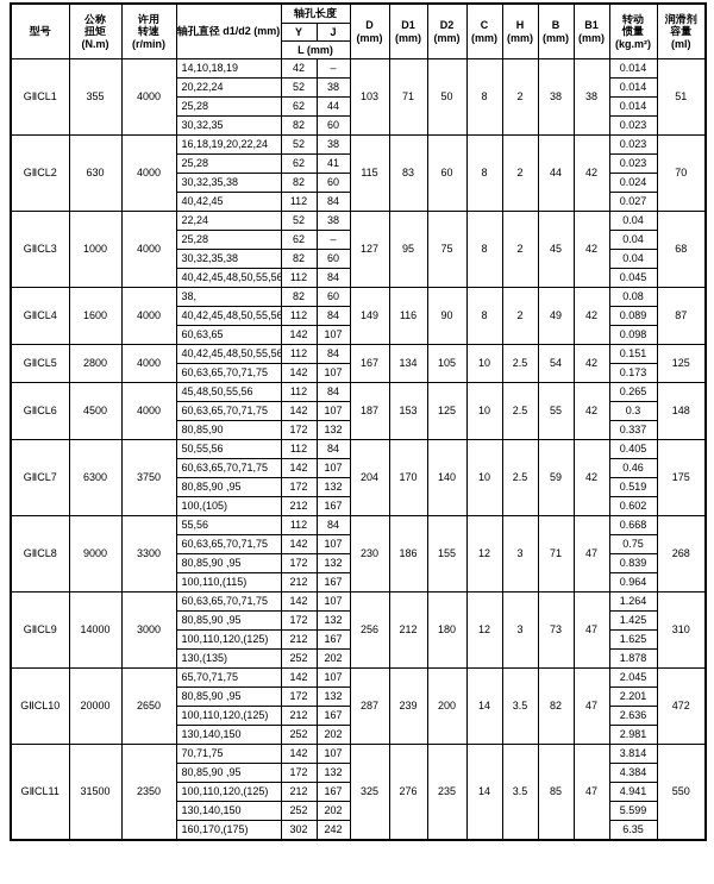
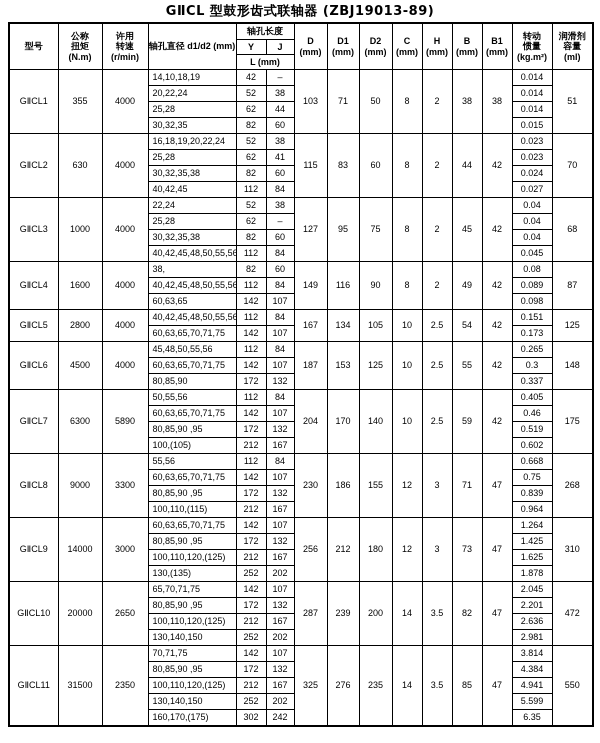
+ GⅡCL 型鼓形齿式联轴器 (ZBJ19013-89)
  型号	公称 扭矩 (N.m)	许用 转速 (r/min)	轴孔直径 d1/d2 (mm)	轴孔长度	D (mm)	D1 (mm)	D2 (mm)	C (mm)	H (mm)	B (mm)	B1 (mm)	转动 惯量 (kg.m²)	润滑剂 容量 (ml)
  Y	J
  L (mm)
  GⅡCL1	355	4000	14,10,18,19	42	–	103	71	50	8	2	38	38	0.014	51
  20,22,24	52	38	0.014
  25,28	62	44	0.014
- 30,32,35	82	60	0.023
+ 30,32,35	82	60	0.015
  GⅡCL2	630	4000	16,18,19,20,22,24	52	38	115	83	60	8	2	44	42	0.023	70
  25,28	62	41	0.023
  30,32,35,38	82	60	0.024
  40,42,45	112	84	0.027
  GⅡCL3	1000	4000	22,24	52	38	127	95	75	8	2	45	42	0.04	68
  25,28	62	–	0.04
  30,32,35,38	82	60	0.04
  40,42,45,48,50,55,56	112	84	0.045
  GⅡCL4	1600	4000	38,	82	60	149	116	90	8	2	49	42	0.08	87
  40,42,45,48,50,55,56	112	84	0.089
  60,63,65	142	107	0.098
  GⅡCL5	2800	4000	40,42,45,48,50,55,56	112	84	167	134	105	10	2.5	54	42	0.151	125
  60,63,65,70,71,75	142	107	0.173
  GⅡCL6	4500	4000	45,48,50,55,56	112	84	187	153	125	10	2.5	55	42	0.265	148
  60,63,65,70,71,75	142	107	0.3
  80,85,90	172	132	0.337
- GⅡCL7	6300	3750	50,55,56	112	84	204	170	140	10	2.5	59	42	0.405	175
+ GⅡCL7	6300	5890	50,55,56	112	84	204	170	140	10	2.5	59	42	0.405	175
  60,63,65,70,71,75	142	107	0.46
  80,85,90 ,95	172	132	0.519
  100,(105)	212	167	0.602
  GⅡCL8	9000	3300	55,56	112	84	230	186	155	12	3	71	47	0.668	268
  60,63,65,70,71,75	142	107	0.75
  80,85,90 ,95	172	132	0.839
  100,110,(115)	212	167	0.964
  GⅡCL9	14000	3000	60,63,65,70,71,75	142	107	256	212	180	12	3	73	47	1.264	310
  80,85,90 ,95	172	132	1.425
  100,110,120,(125)	212	167	1.625
  130,(135)	252	202	1.878
  GⅡCL10	20000	2650	65,70,71,75	142	107	287	239	200	14	3.5	82	47	2.045	472
  80,85,90 ,95	172	132	2.201
  100,110,120,(125)	212	167	2.636
  130,140,150	252	202	2.981
  GⅡCL11	31500	2350	70,71,75	142	107	325	276	235	14	3.5	85	47	3.814	550
  80,85,90 ,95	172	132	4.384
  100,110,120,(125)	212	167	4.941
  130,140,150	252	202	5.599
  160,170,(175)	302	242	6.35
